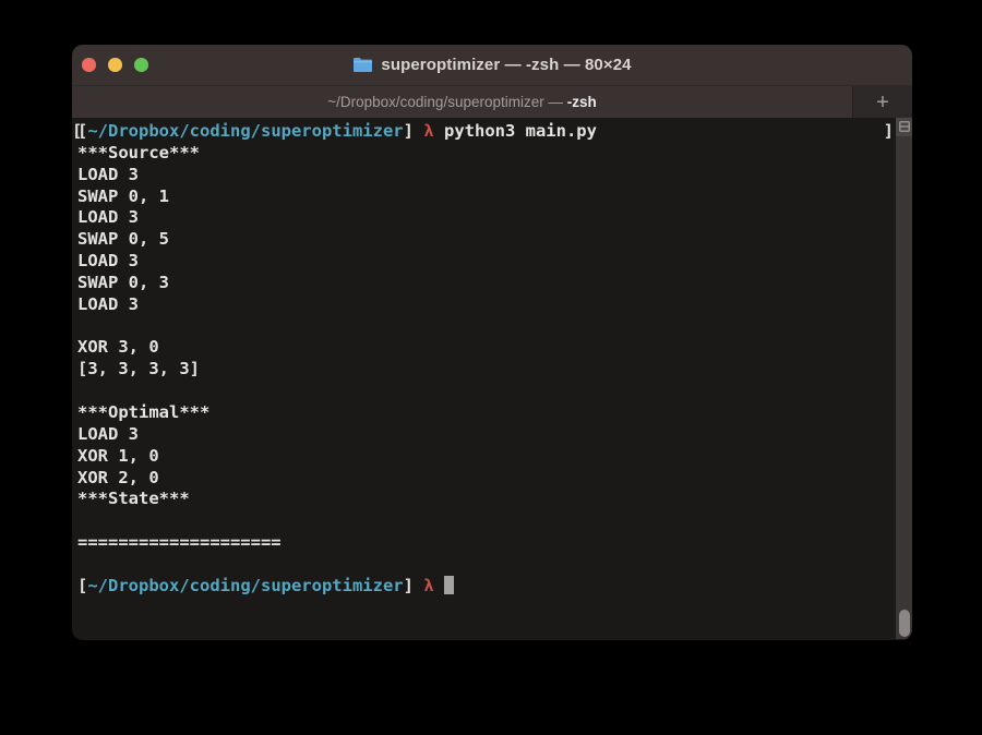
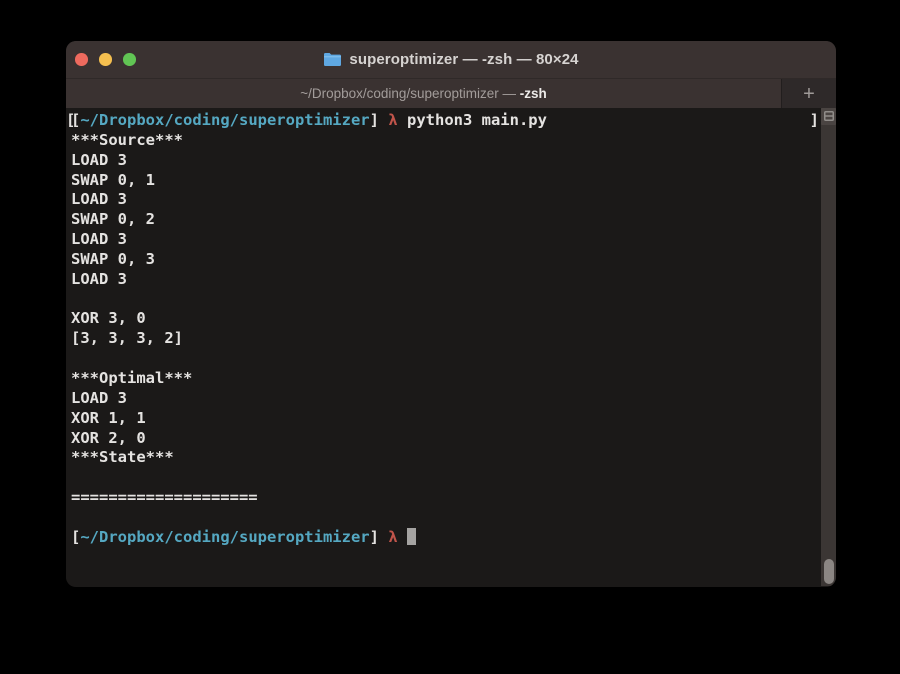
  superoptimizer — -zsh — 80×24
  ~/Dropbox/coding/superoptimizer —
  -zsh
  +
  [
  [~/Dropbox/coding/superoptimizer] λ python3 main.py
  ]
  ***Source***
  LOAD 3
  SWAP 0, 1
  LOAD 3
- SWAP 0, 5
+ SWAP 0, 2
  LOAD 3
  SWAP 0, 3
  LOAD 3
  XOR 3, 0
- [3, 3, 3, 3]
+ [3, 3, 3, 2]
  ***Optimal***
  LOAD 3
- XOR 1, 0
+ XOR 1, 1
  XOR 2, 0
  ***State***
  ====================
  [~/Dropbox/coding/superoptimizer] λ
